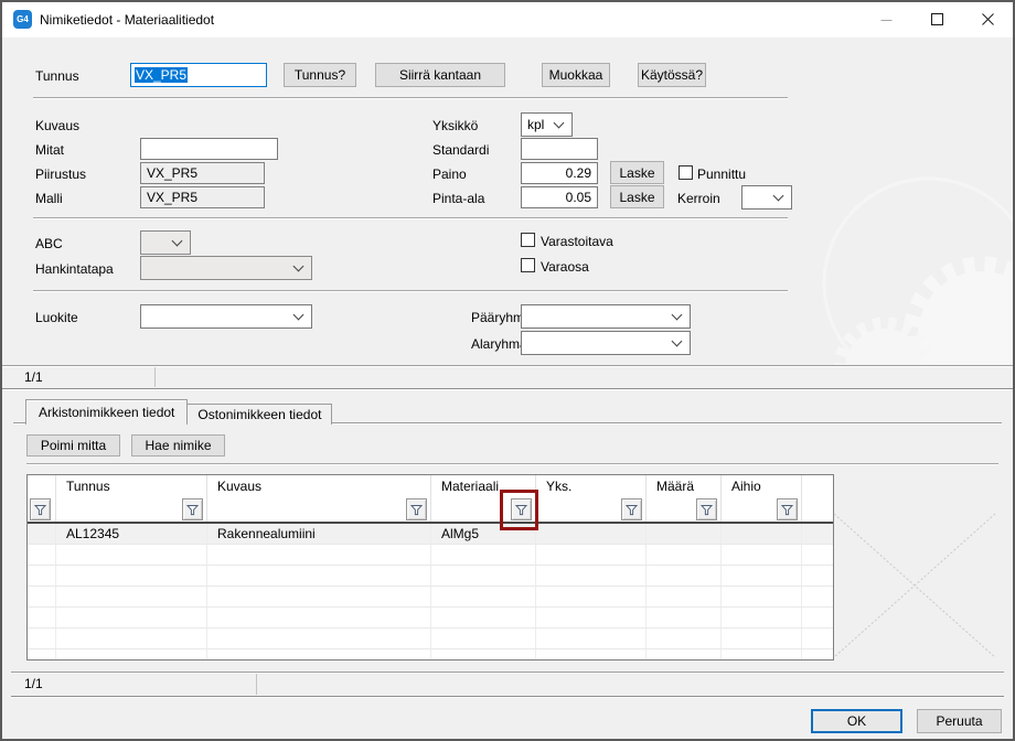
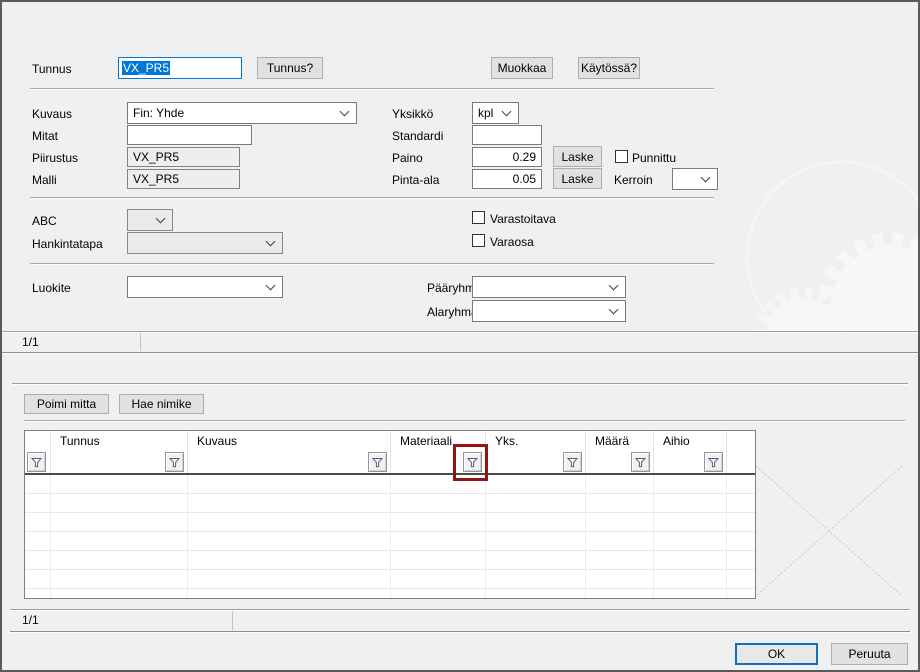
- G4
- Nimiketiedot - Materiaalitiedot
  Tunnus
  VX_PR5
  Tunnus?
- Siirrä kantaan
  Muokkaa
  Käytössä?
  Kuvaus
+ Fin: Yhde
  Yksikkö
  kpl
  Mitat
  Standardi
  Piirustus
  VX_PR5
  Paino
  0.29
  Laske
  Punnittu
  Malli
  VX_PR5
  Pinta-ala
  0.05
  Laske
  Kerroin
  ABC
  Hankintatapa
  Varastoitava
  Varaosa
  Luokite
  Pääryhm
  Alaryhm
  1/1
- Arkistonimikkeen tiedot
- Ostonimikkeen tiedot
  Poimi mitta
  Hae nimike
  Tunnus
  Kuvaus
  Materiaali
  Yks.
  Määrä
  Aihio
- AL12345
- Rakennealumiini
- AlMg5
  1/1
  OK
  Peruuta
